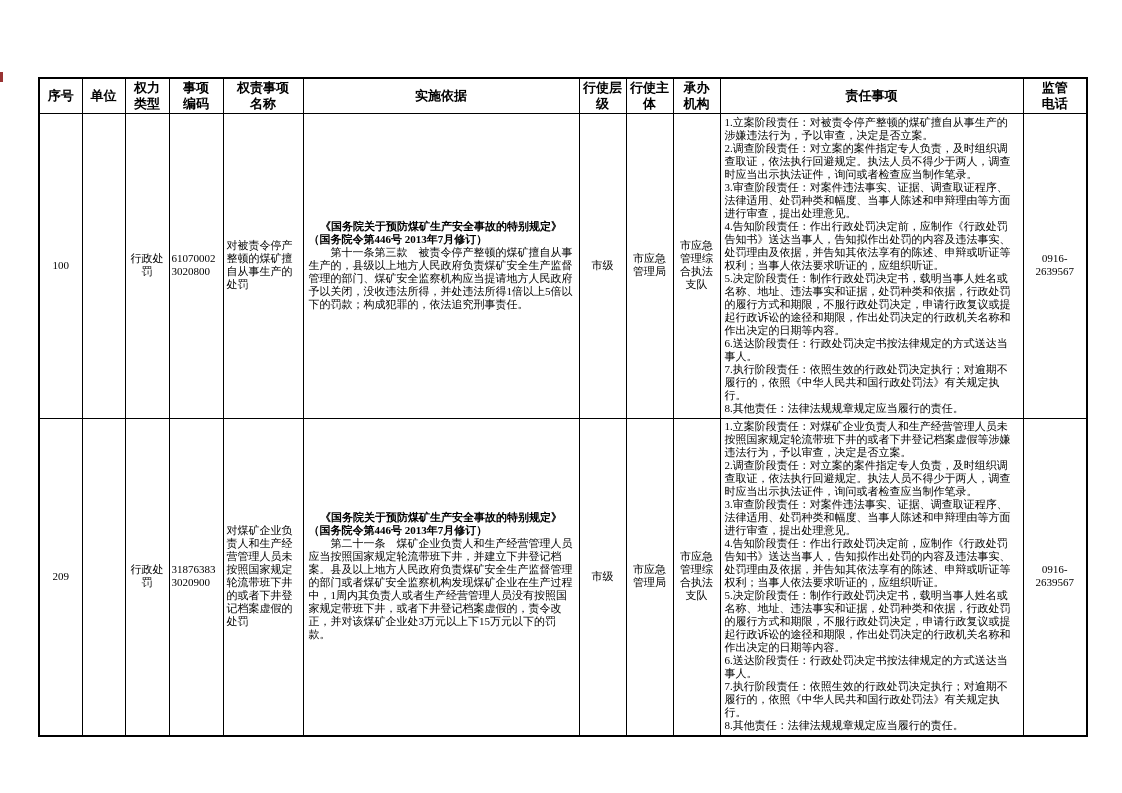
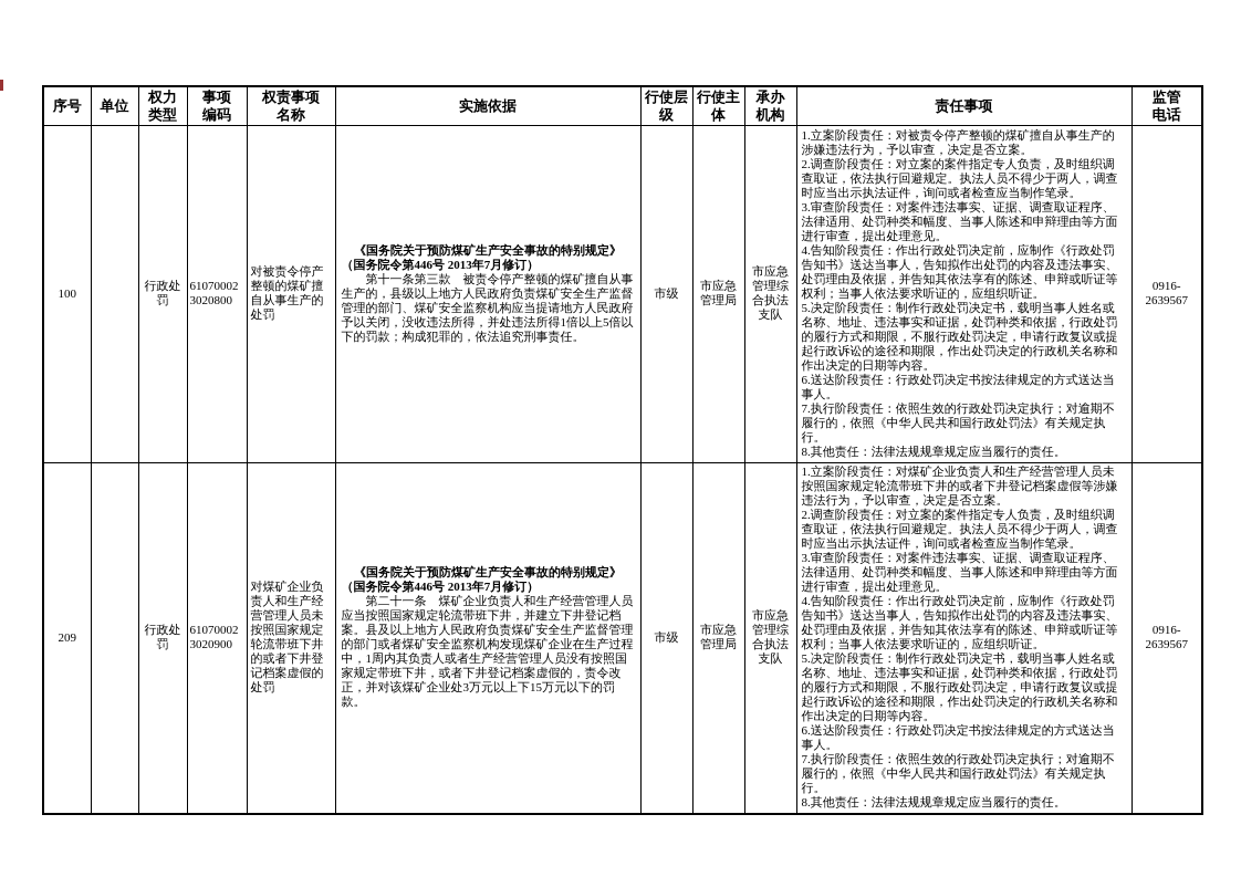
  序号	单位	权力 类型	事项 编码	权责事项 名称	实施依据	行使层 级	行使主 体	承办 机构	责任事项	监管 电话
  100		行政处罚	61070002 3020800	对被责令停产整顿的煤矿擅自从事生产的处罚	《国务院关于预防煤矿生产安全事故的特别规定》 （国务院令第446号 2013年7月修订） 第十一条第三款 被责令停产整顿的煤矿擅自从事生产的，县级以上地方人民政府负责煤矿安全生产监督管理的部门、煤矿安全监察机构应当提请地方人民政府予以关闭，没收违法所得，并处违法所得1倍以上5倍以下的罚款；构成犯罪的，依法追究刑事责任。	市级	市应急管理局	市应急管理综合执法支队	1.立案阶段责任：对被责令停产整顿的煤矿擅自从事生产的涉嫌违法行为，予以审查，决定是否立案。 2.调查阶段责任：对立案的案件指定专人负责，及时组织调查取证，依法执行回避规定。执法人员不得少于两人，调查时应当出示执法证件，询问或者检查应当制作笔录。 3.审查阶段责任：对案件违法事实、证据、调查取证程序、法律适用、处罚种类和幅度、当事人陈述和申辩理由等方面进行审查，提出处理意见。 4.告知阶段责任：作出行政处罚决定前，应制作《行政处罚告知书》送达当事人，告知拟作出处罚的内容及违法事实、处罚理由及依据，并告知其依法享有的陈述、申辩或听证等权利；当事人依法要求听证的，应组织听证。 5.决定阶段责任：制作行政处罚决定书，载明当事人姓名或名称、地址、违法事实和证据，处罚种类和依据，行政处罚的履行方式和期限，不服行政处罚决定，申请行政复议或提起行政诉讼的途径和期限，作出处罚决定的行政机关名称和作出决定的日期等内容。 6.送达阶段责任：行政处罚决定书按法律规定的方式送达当事人。 7.执行阶段责任：依照生效的行政处罚决定执行；对逾期不履行的，依照《中华人民共和国行政处罚法》有关规定执行。 8.其他责任：法律法规规章规定应当履行的责任。	0916-2639567
- 209		行政处罚	31876383 3020900	对煤矿企业负责人和生产经营管理人员未按照国家规定轮流带班下井的或者下井登记档案虚假的处罚	《国务院关于预防煤矿生产安全事故的特别规定》 （国务院令第446号 2013年7月修订） 第二十一条 煤矿企业负责人和生产经营管理人员应当按照国家规定轮流带班下井，并建立下井登记档案。县及以上地方人民政府负责煤矿安全生产监督管理的部门或者煤矿安全监察机构发现煤矿企业在生产过程中，1周内其负责人或者生产经营管理人员没有按照国家规定带班下井，或者下井登记档案虚假的，责令改正，并对该煤矿企业处3万元以上下15万元以下的罚款。	市级	市应急管理局	市应急管理综合执法支队	1.立案阶段责任：对煤矿企业负责人和生产经营管理人员未按照国家规定轮流带班下井的或者下井登记档案虚假等涉嫌违法行为，予以审查，决定是否立案。 2.调查阶段责任：对立案的案件指定专人负责，及时组织调查取证，依法执行回避规定。执法人员不得少于两人，调查时应当出示执法证件，询问或者检查应当制作笔录。 3.审查阶段责任：对案件违法事实、证据、调查取证程序、法律适用、处罚种类和幅度、当事人陈述和申辩理由等方面进行审查，提出处理意见。 4.告知阶段责任：作出行政处罚决定前，应制作《行政处罚告知书》送达当事人，告知拟作出处罚的内容及违法事实、处罚理由及依据，并告知其依法享有的陈述、申辩或听证等权利；当事人依法要求听证的，应组织听证。 5.决定阶段责任：制作行政处罚决定书，载明当事人姓名或名称、地址、违法事实和证据，处罚种类和依据，行政处罚的履行方式和期限，不服行政处罚决定，申请行政复议或提起行政诉讼的途径和期限，作出处罚决定的行政机关名称和作出决定的日期等内容。 6.送达阶段责任：行政处罚决定书按法律规定的方式送达当事人。 7.执行阶段责任：依照生效的行政处罚决定执行；对逾期不履行的，依照《中华人民共和国行政处罚法》有关规定执行。 8.其他责任：法律法规规章规定应当履行的责任。	0916-2639567
+ 209		行政处罚	61070002 3020900	对煤矿企业负责人和生产经营管理人员未按照国家规定轮流带班下井的或者下井登记档案虚假的处罚	《国务院关于预防煤矿生产安全事故的特别规定》 （国务院令第446号 2013年7月修订） 第二十一条 煤矿企业负责人和生产经营管理人员应当按照国家规定轮流带班下井，并建立下井登记档案。县及以上地方人民政府负责煤矿安全生产监督管理的部门或者煤矿安全监察机构发现煤矿企业在生产过程中，1周内其负责人或者生产经营管理人员没有按照国家规定带班下井，或者下井登记档案虚假的，责令改正，并对该煤矿企业处3万元以上下15万元以下的罚款。	市级	市应急管理局	市应急管理综合执法支队	1.立案阶段责任：对煤矿企业负责人和生产经营管理人员未按照国家规定轮流带班下井的或者下井登记档案虚假等涉嫌违法行为，予以审查，决定是否立案。 2.调查阶段责任：对立案的案件指定专人负责，及时组织调查取证，依法执行回避规定。执法人员不得少于两人，调查时应当出示执法证件，询问或者检查应当制作笔录。 3.审查阶段责任：对案件违法事实、证据、调查取证程序、法律适用、处罚种类和幅度、当事人陈述和申辩理由等方面进行审查，提出处理意见。 4.告知阶段责任：作出行政处罚决定前，应制作《行政处罚告知书》送达当事人，告知拟作出处罚的内容及违法事实、处罚理由及依据，并告知其依法享有的陈述、申辩或听证等权利；当事人依法要求听证的，应组织听证。 5.决定阶段责任：制作行政处罚决定书，载明当事人姓名或名称、地址、违法事实和证据，处罚种类和依据，行政处罚的履行方式和期限，不服行政处罚决定，申请行政复议或提起行政诉讼的途径和期限，作出处罚决定的行政机关名称和作出决定的日期等内容。 6.送达阶段责任：行政处罚决定书按法律规定的方式送达当事人。 7.执行阶段责任：依照生效的行政处罚决定执行；对逾期不履行的，依照《中华人民共和国行政处罚法》有关规定执行。 8.其他责任：法律法规规章规定应当履行的责任。	0916-2639567
